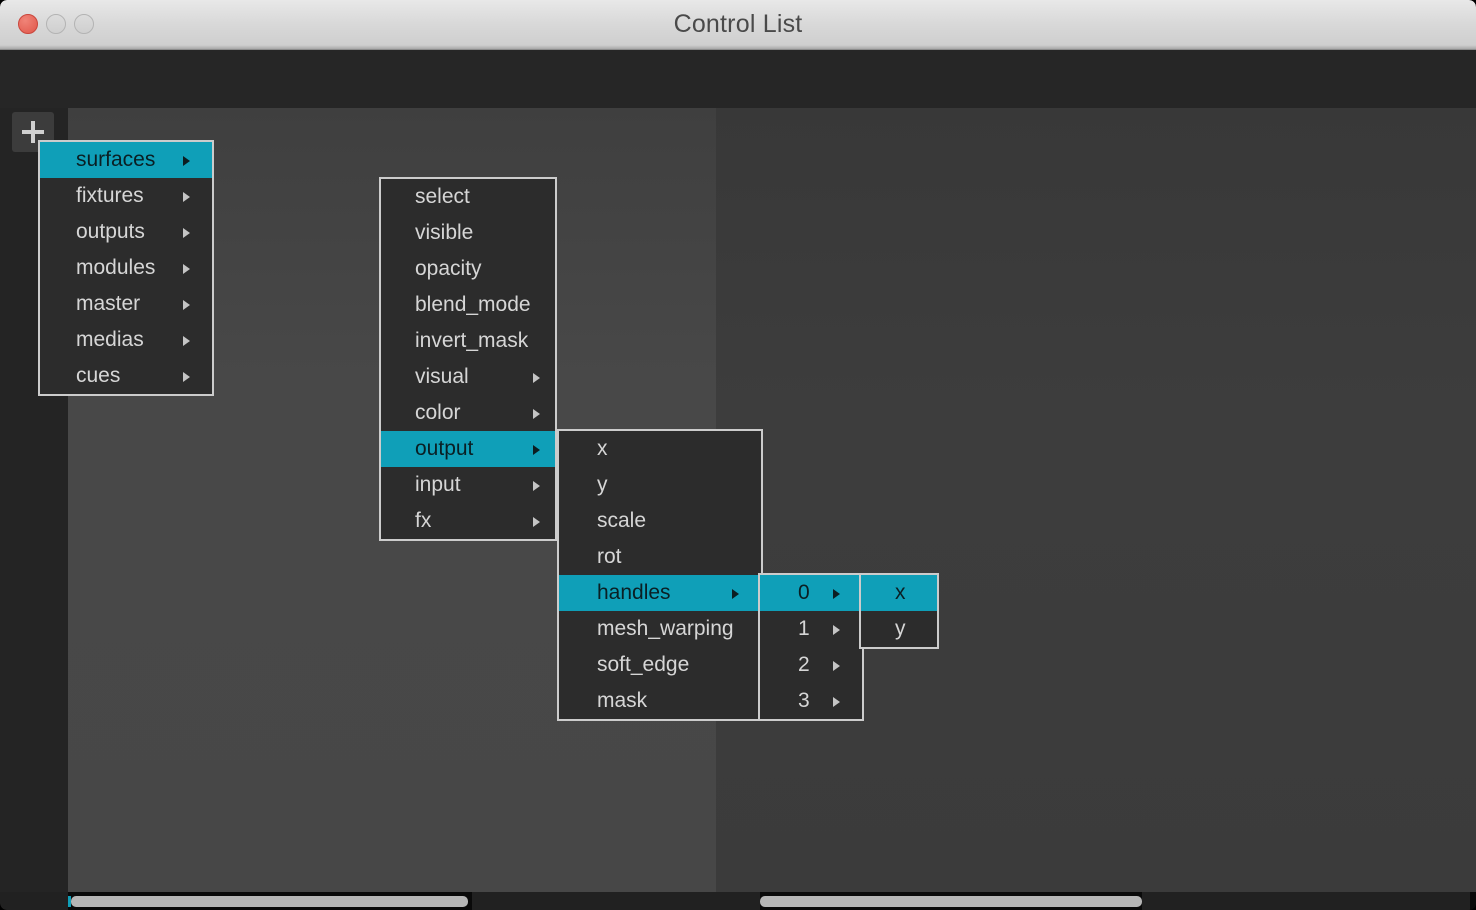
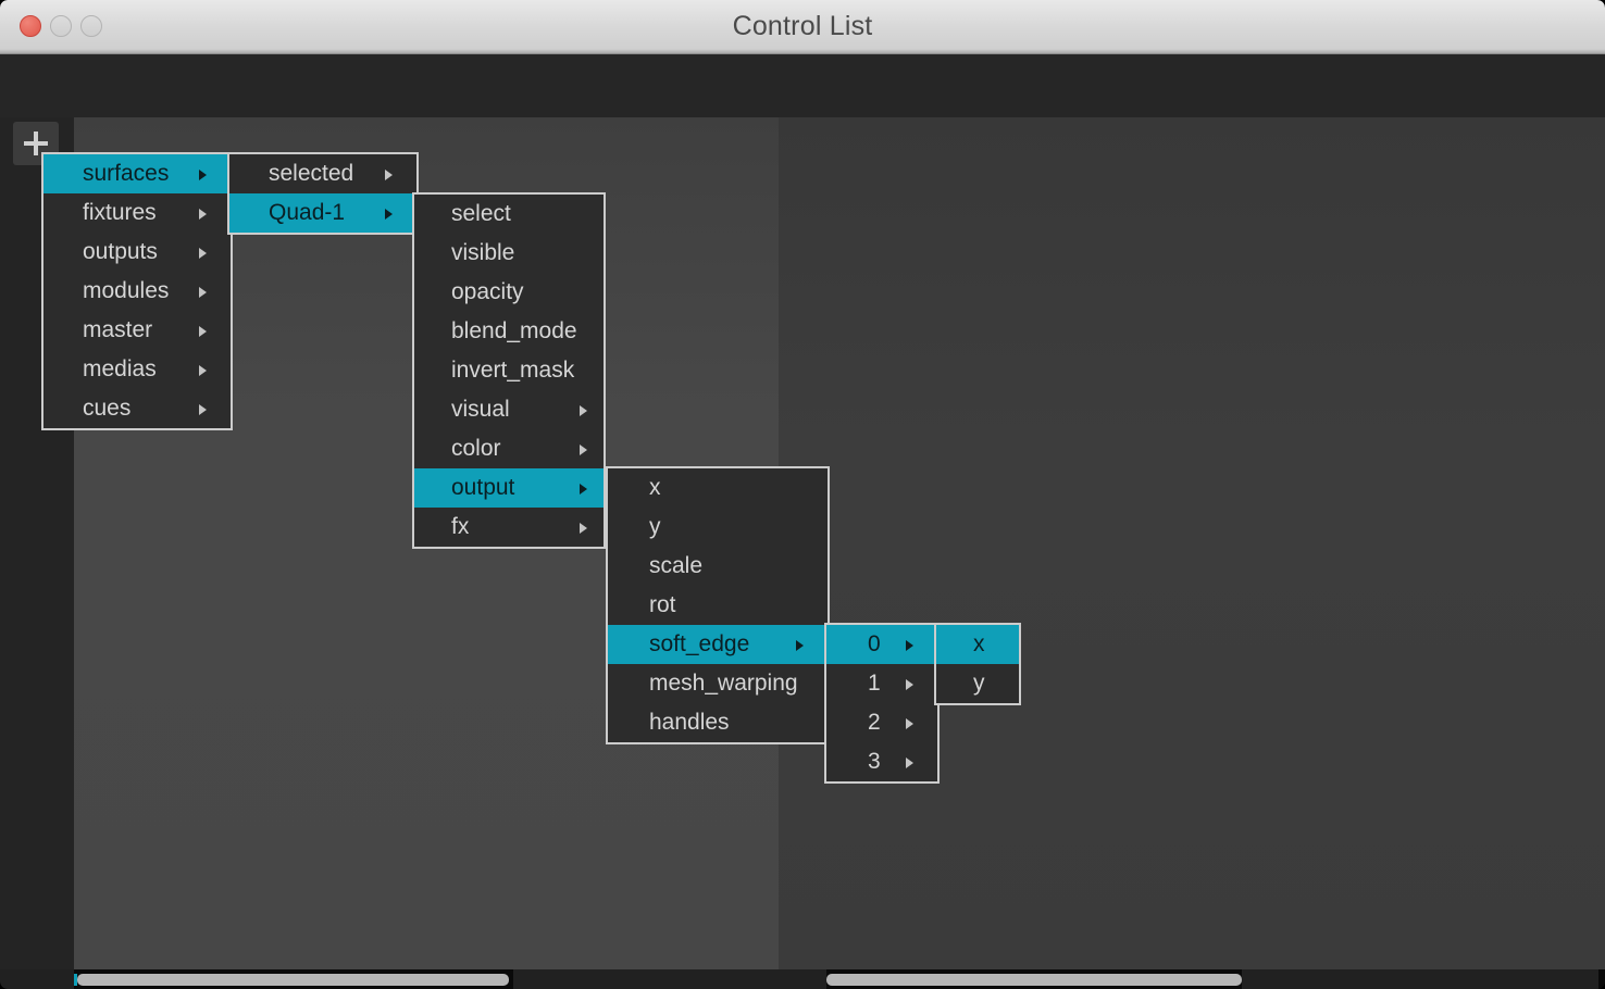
  Control List
  surfaces
  fixtures
  outputs
  modules
  master
  medias
  cues
+ selected
+ Quad-1
  select
  visible
  opacity
  blend_mode
  invert_mask
  visual
  color
  output
- input
  fx
  x
  y
  scale
  rot
- handles
+ soft_edge
  mesh_warping
- soft_edge
+ handles
- mask
  0
  1
  2
  3
  x
  y
